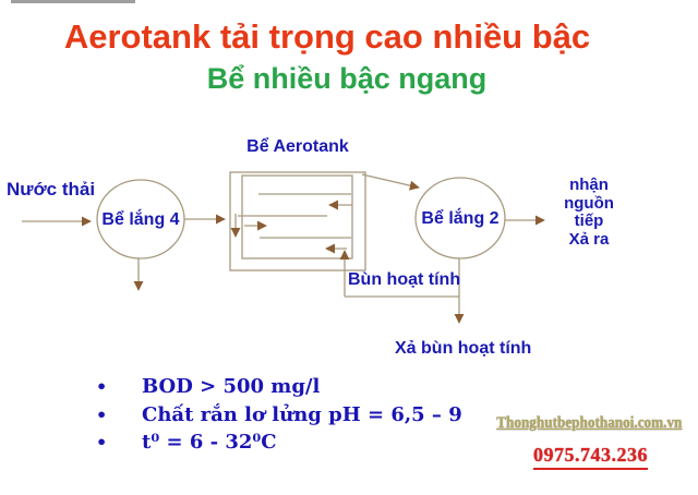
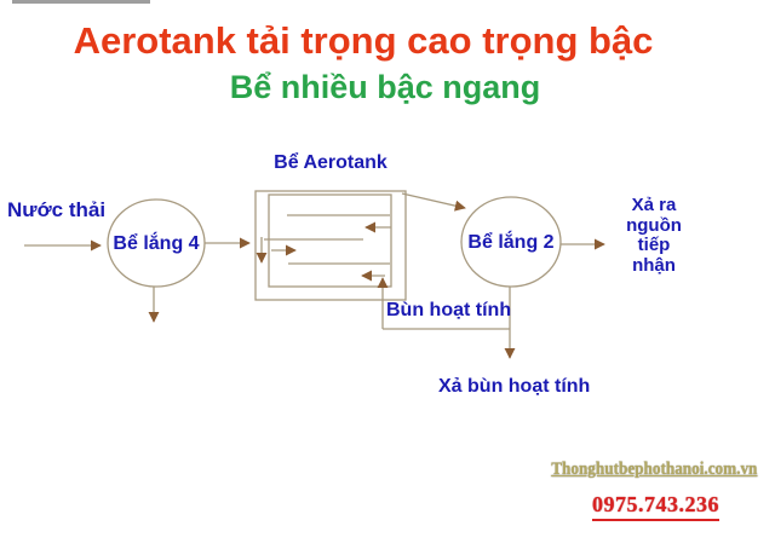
- Aerotank tải trọng cao nhiều bậc
+ Aerotank tải trọng cao trọng bậc
  Bể nhiều bậc ngang
  Nước thải
  Bể Aerotank
  Bể lắng 4
  Bể lắng 2
- nhận
+ Xả ra
  nguồn
  tiếp
- Xả ra
+ nhận
  Bùn hoạt tính
  Xả bùn hoạt tính
- • BOD > 500 mg/l
- • Chất rắn lơ lửng pH = 6,5 – 9
- • t⁰ = 6 - 32⁰C
  Thonghutbephothanoi.com.vn
  0975.743.236
